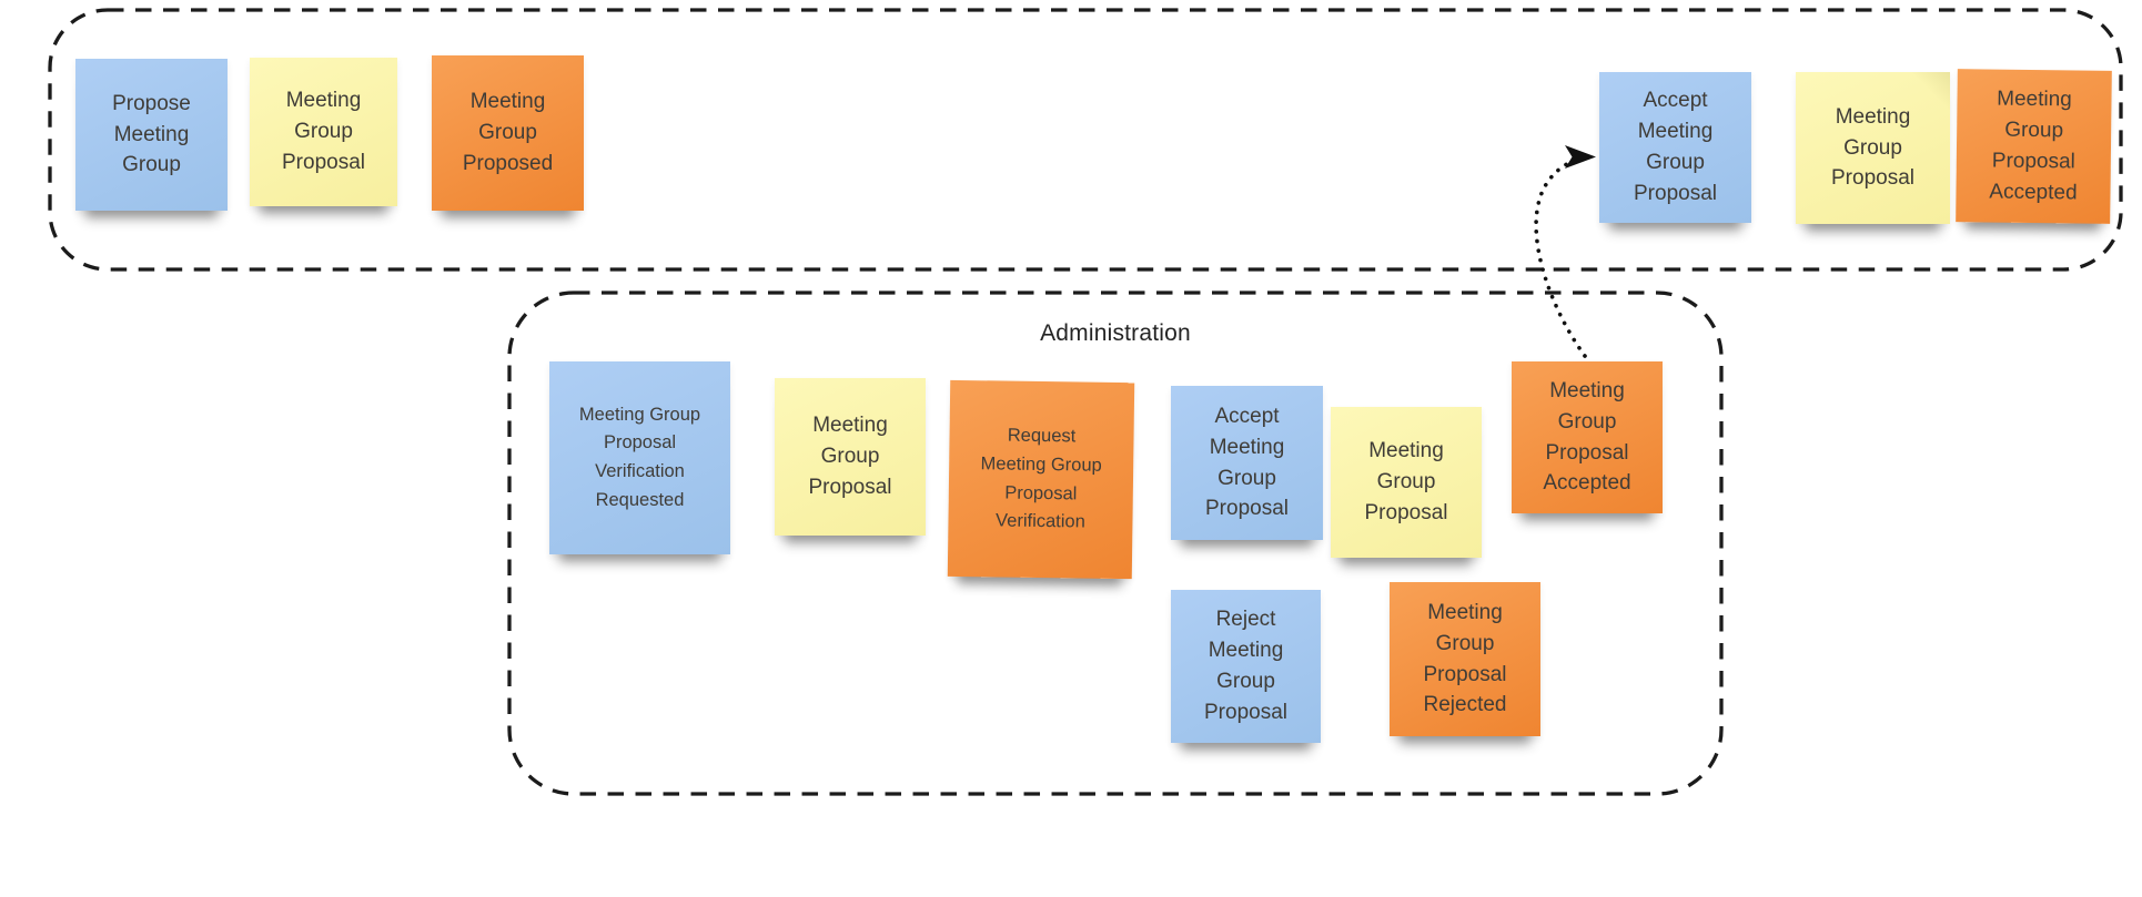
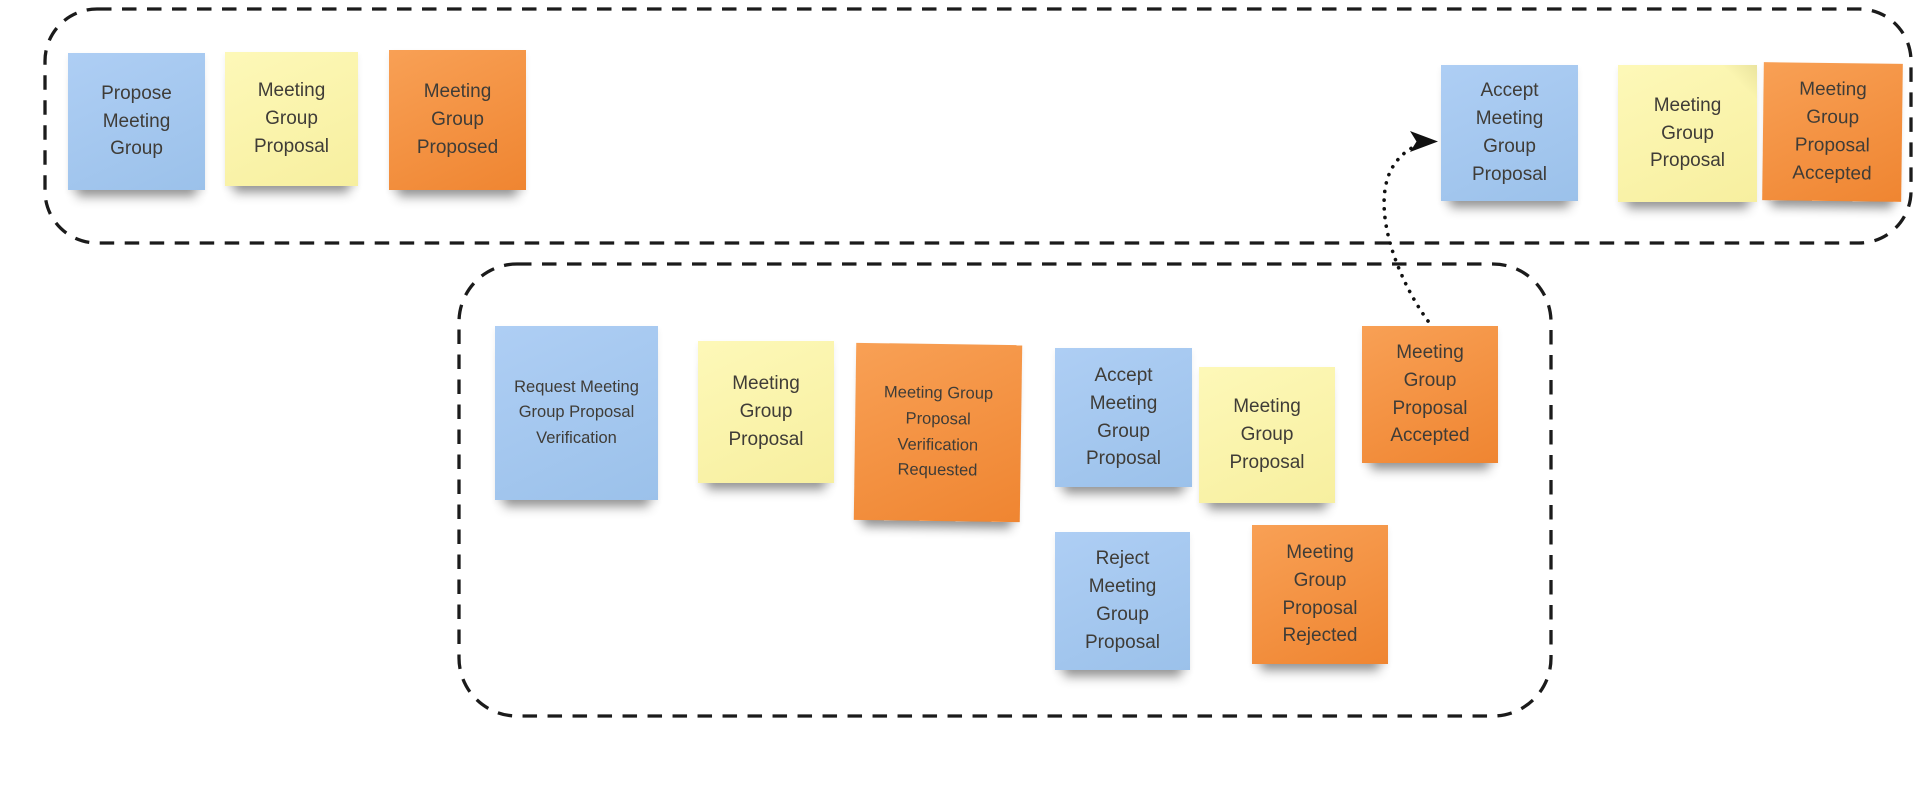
- Administration
  Propose Meeting Group
  Meeting Group Proposal
  Meeting Group Proposed
  Accept Meeting Group Proposal
  Meeting Group Proposal
  Meeting Group Proposal Accepted
- Meeting Group Proposal Verification Requested
+ Request Meeting Group Proposal Verification
  Meeting Group Proposal
- Request Meeting Group Proposal Verification
+ Meeting Group Proposal Verification Requested
  Accept Meeting Group Proposal
  Meeting Group Proposal
  Meeting Group Proposal Accepted
  Reject Meeting Group Proposal
  Meeting Group Proposal Rejected
